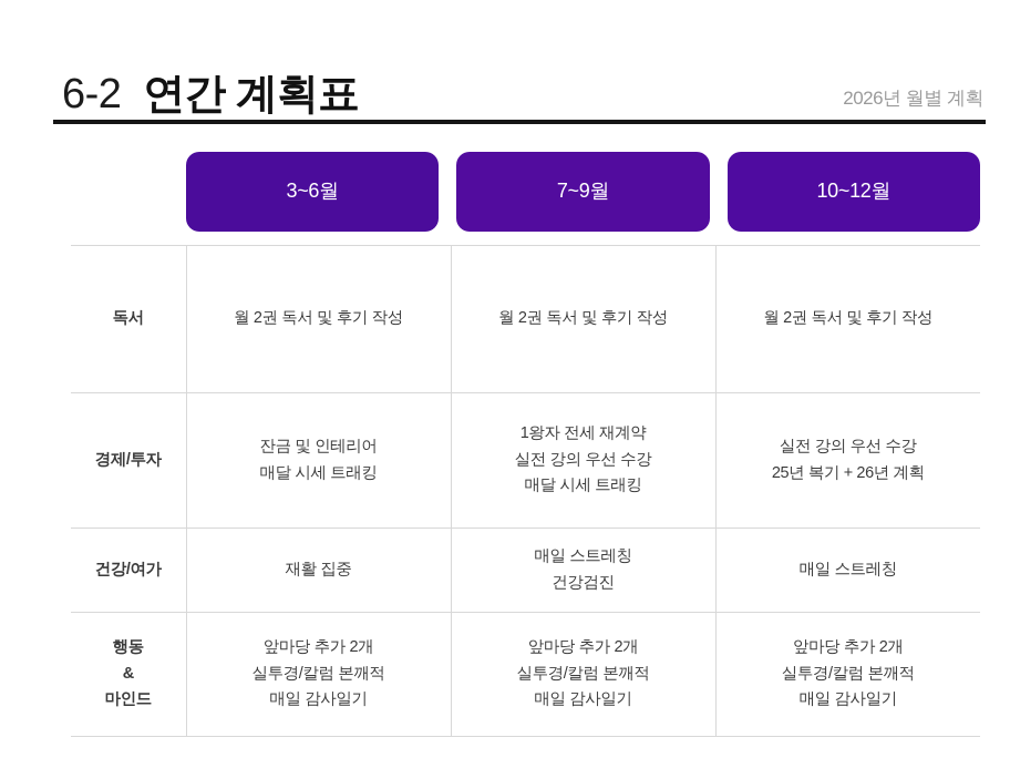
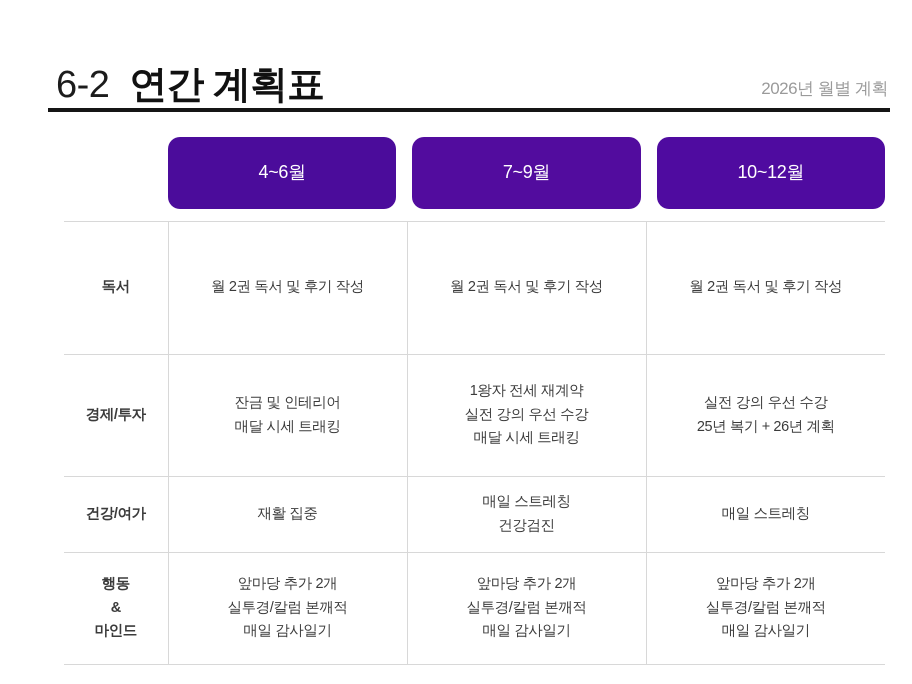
  6-2
  연간 계획표
  2026년 월별 계획
- 3~6월
+ 4~6월
  7~9월
  10~12월
  독서	월 2권 독서 및 후기 작성	월 2권 독서 및 후기 작성	월 2권 독서 및 후기 작성
  경제/투자	잔금 및 인테리어 매달 시세 트래킹	1왕자 전세 재계약 실전 강의 우선 수강 매달 시세 트래킹	실전 강의 우선 수강 25년 복기 + 26년 계획
  건강/여가	재활 집중	매일 스트레칭 건강검진	매일 스트레칭
  행동 & 마인드	앞마당 추가 2개 실투경/칼럼 본깨적 매일 감사일기	앞마당 추가 2개 실투경/칼럼 본깨적 매일 감사일기	앞마당 추가 2개 실투경/칼럼 본깨적 매일 감사일기
